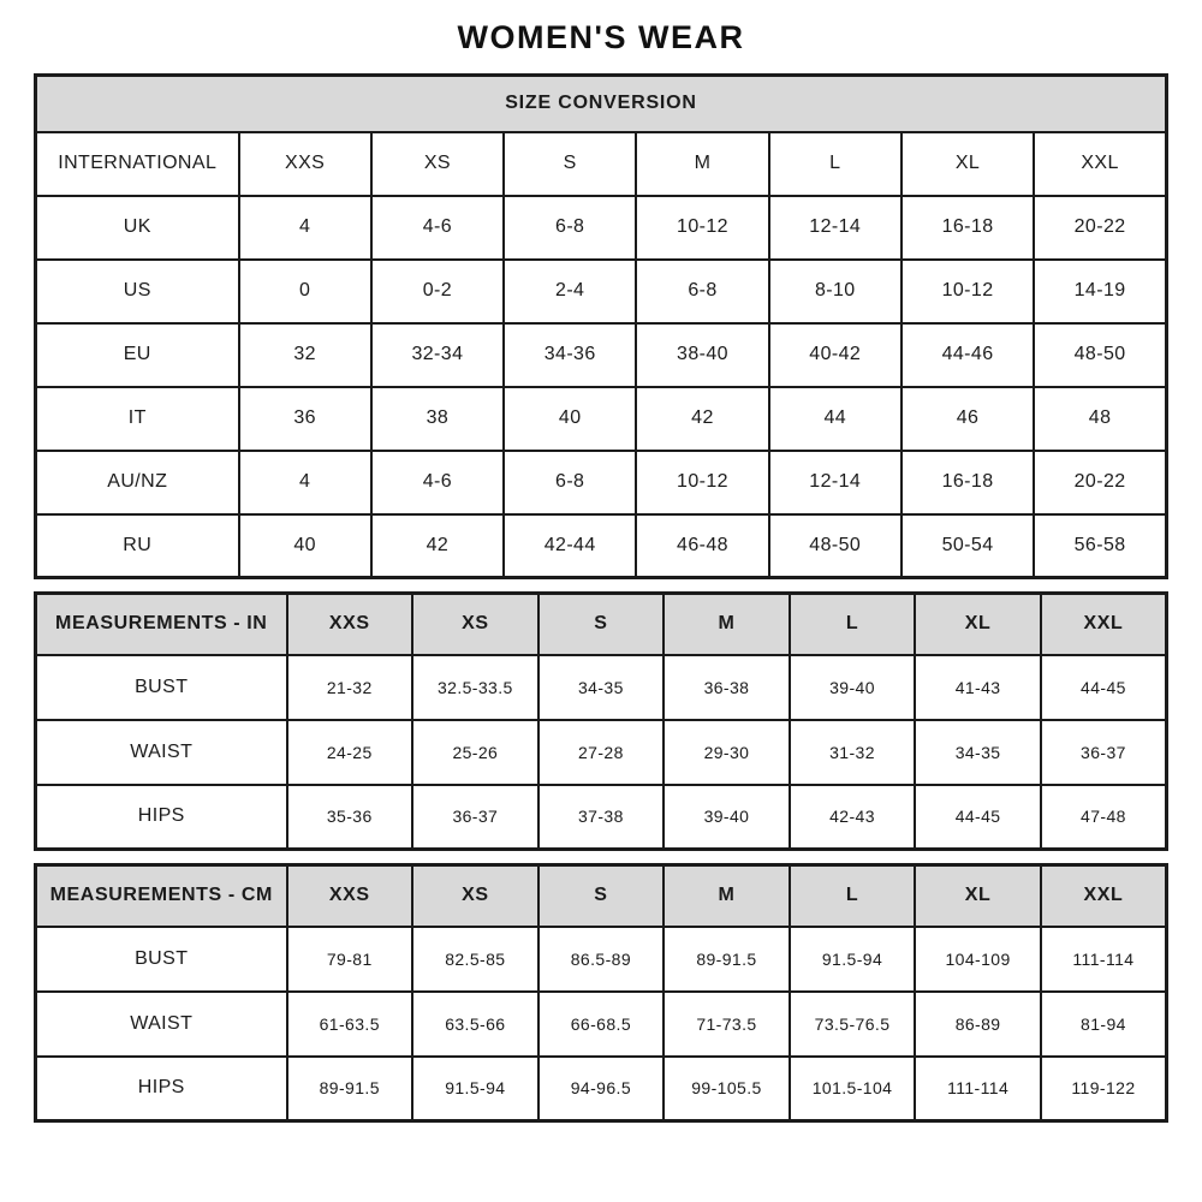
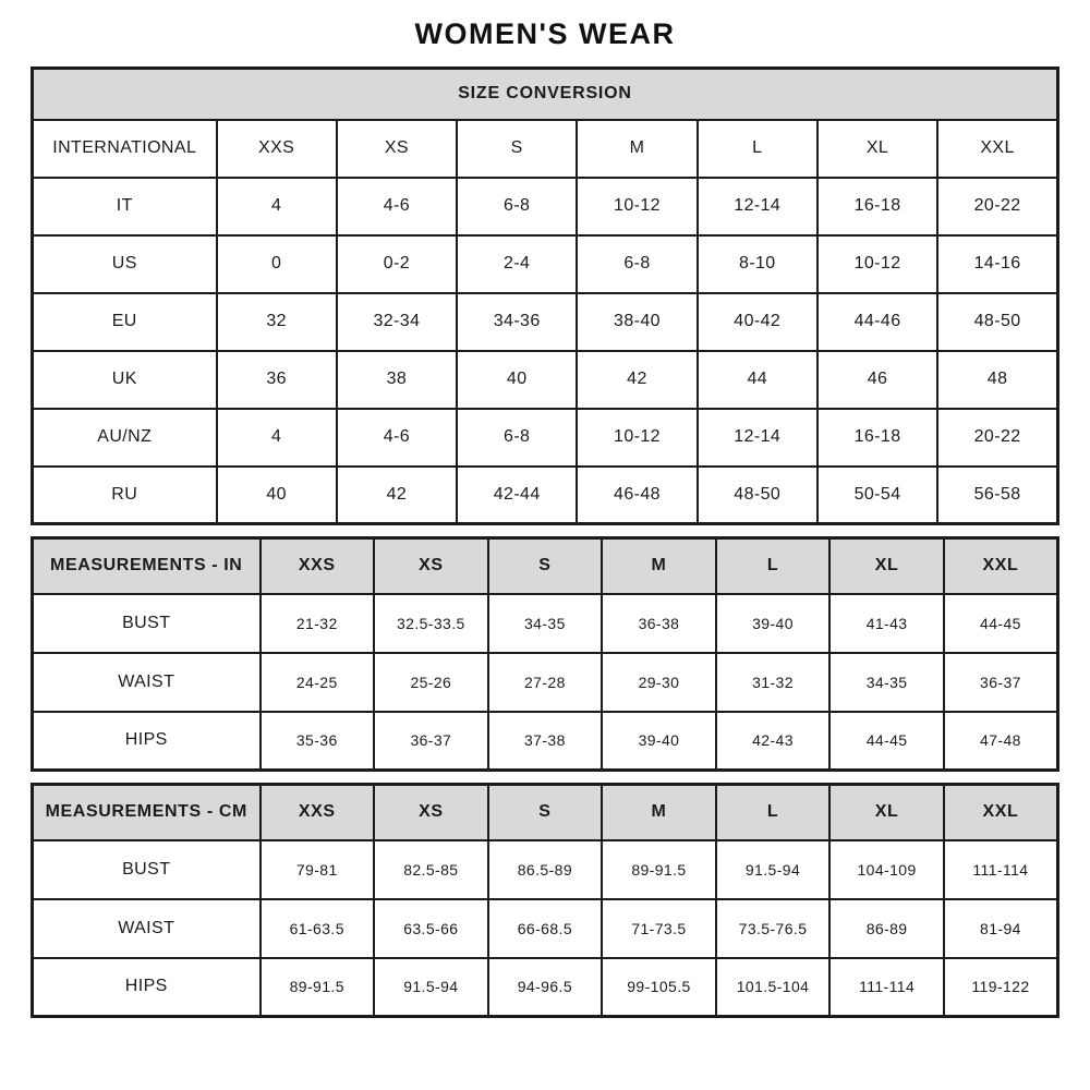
  WOMEN'S WEAR
  SIZE CONVERSION
  INTERNATIONAL	XXS	XS	S	M	L	XL	XXL
- UK	4	4-6	6-8	10-12	12-14	16-18	20-22
+ IT	4	4-6	6-8	10-12	12-14	16-18	20-22
- US	0	0-2	2-4	6-8	8-10	10-12	14-19
+ US	0	0-2	2-4	6-8	8-10	10-12	14-16
  EU	32	32-34	34-36	38-40	40-42	44-46	48-50
- IT	36	38	40	42	44	46	48
+ UK	36	38	40	42	44	46	48
  AU/NZ	4	4-6	6-8	10-12	12-14	16-18	20-22
  RU	40	42	42-44	46-48	48-50	50-54	56-58
  MEASUREMENTS - IN	XXS	XS	S	M	L	XL	XXL
  BUST	21-32	32.5-33.5	34-35	36-38	39-40	41-43	44-45
  WAIST	24-25	25-26	27-28	29-30	31-32	34-35	36-37
  HIPS	35-36	36-37	37-38	39-40	42-43	44-45	47-48
  MEASUREMENTS - CM	XXS	XS	S	M	L	XL	XXL
  BUST	79-81	82.5-85	86.5-89	89-91.5	91.5-94	104-109	111-114
  WAIST	61-63.5	63.5-66	66-68.5	71-73.5	73.5-76.5	86-89	81-94
  HIPS	89-91.5	91.5-94	94-96.5	99-105.5	101.5-104	111-114	119-122
